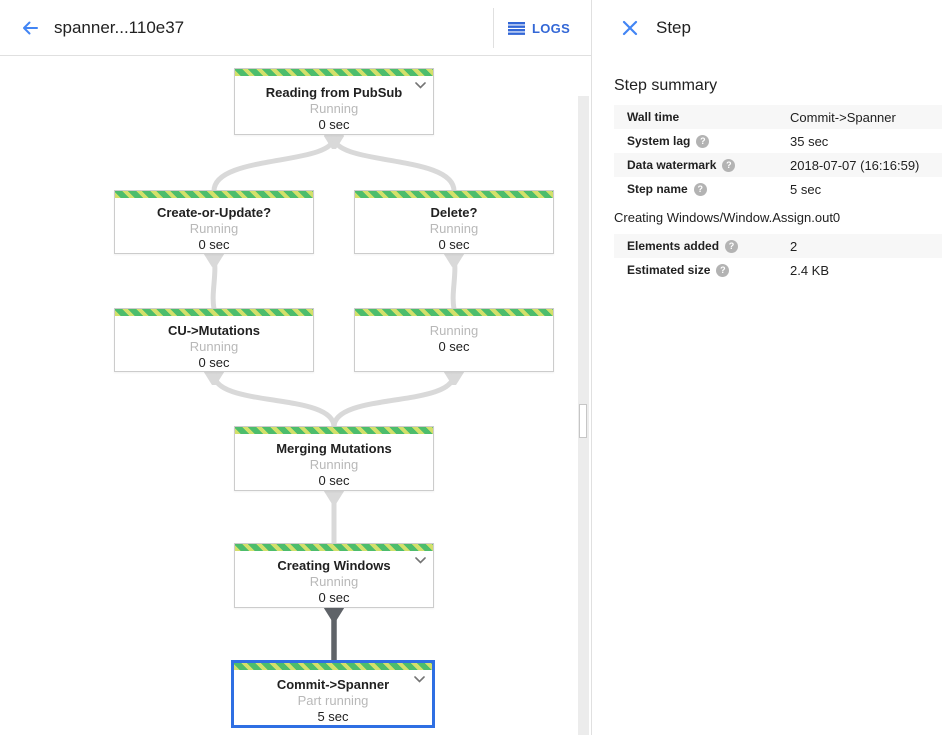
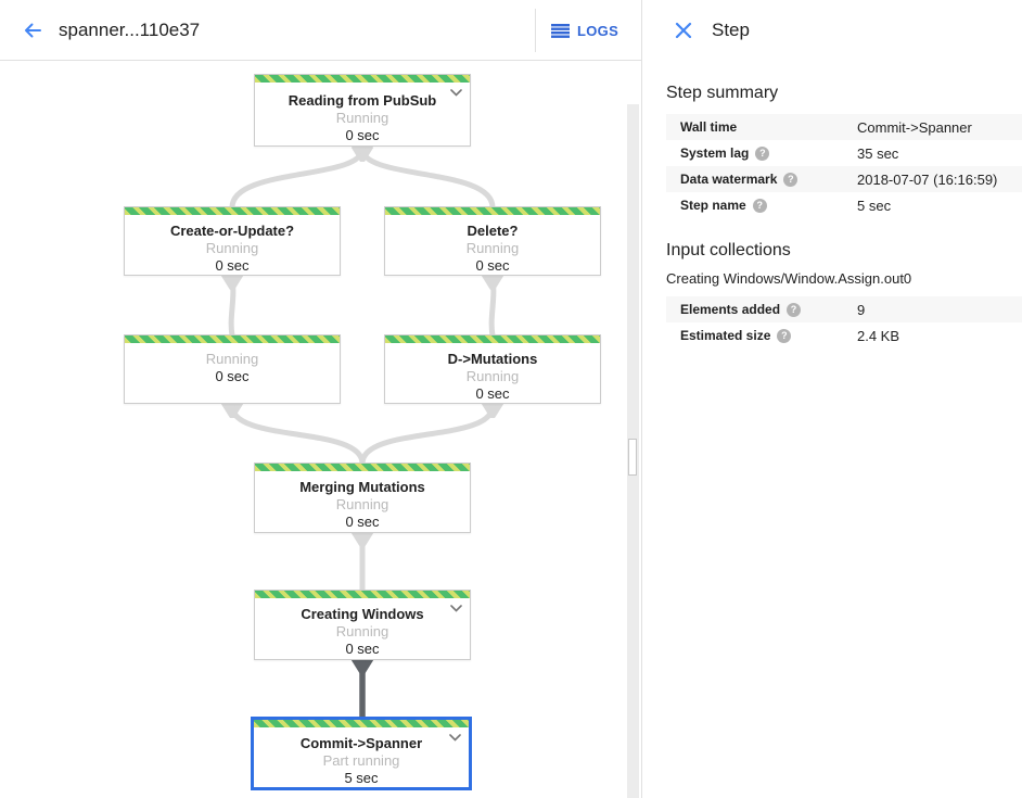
  spanner...110e37
  LOGS
  Step
  Reading from PubSub
  Running
  0 sec
  Create-or-Update?
  Running
  0 sec
  Delete?
  Running
  0 sec
- CU->Mutations
  Running
  0 sec
+ D->Mutations
  Running
  0 sec
  Merging Mutations
  Running
  0 sec
  Creating Windows
  Running
  0 sec
  Commit->Spanner
  Part running
  5 sec
  Step summary
  Wall time
  Commit->Spanner
  System lag
  ?
  35 sec
  Data watermark
  ?
  2018-07-07 (16:16:59)
  Step name
  ?
  5 sec
+ Input collections
  Creating Windows/Window.Assign.out0
  Elements added
  ?
- 2
+ 9
  Estimated size
  ?
  2.4 KB
